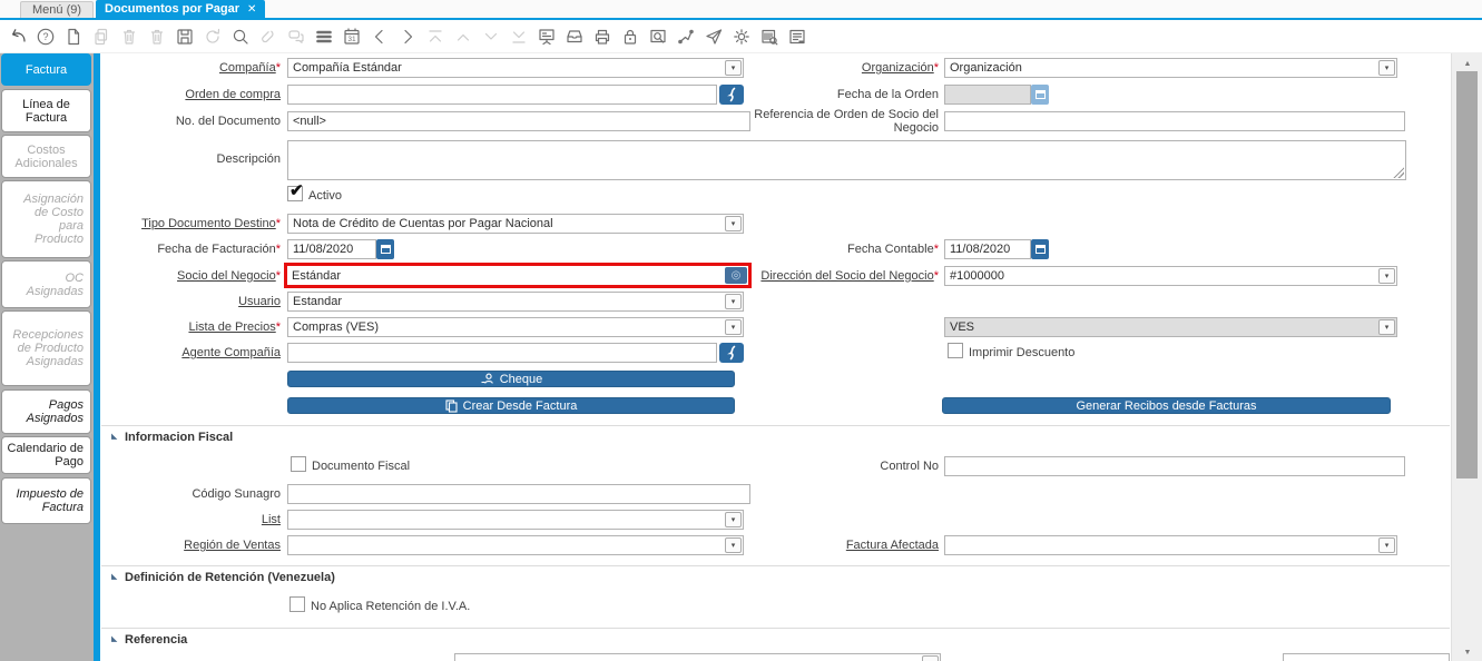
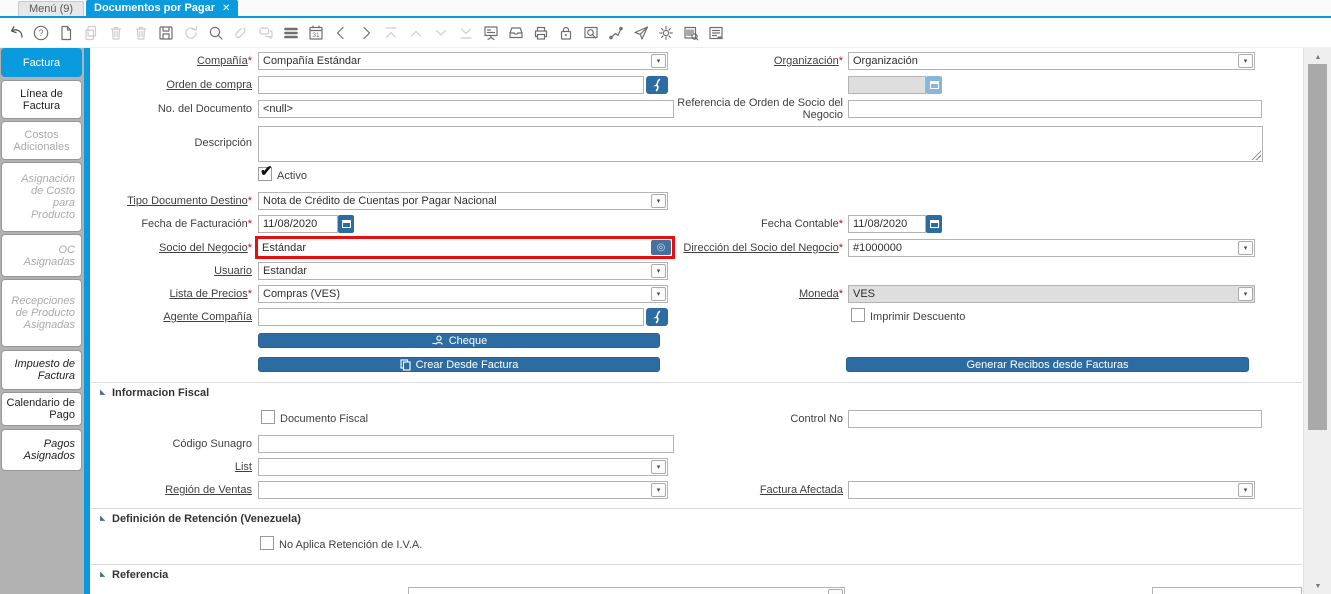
  Menú (9)
  Documentos por Pagar
  ✕
  ?
  Factura
  Línea de Factura
  Costos Adicionales
  Asignación de Costo para Producto
  OC Asignadas
  Recepciones de Producto Asignadas
- Pagos Asignados
+ Impuesto de Factura
  Calendario de Pago
- Impuesto de Factura
+ Pagos Asignados
  Compañía*
  Compañía Estándar
  Organización*
  Organización
  Orden de compra
- Fecha de la Orden
  No. del Documento
  <null>
  Referencia de Orden de Socio del Negocio
  Descripción
  ✔
  Activo
  Tipo Documento Destino*
  Nota de Crédito de Cuentas por Pagar Nacional
  Fecha de Facturación*
  11/08/2020
  Fecha Contable*
  11/08/2020
  Socio del Negocio*
  Estándar
  ◎
  Dirección del Socio del Negocio*
  #1000000
  Usuario
  Estandar
  Lista de Precios*
  Compras (VES)
+ Moneda*
  VES
  Agente Compañía
  Imprimir Descuento
  Cheque
  Crear Desde Factura
  Generar Recibos desde Facturas
  Informacion Fiscal
  Documento Fiscal
  Control No
  Código Sunagro
  List
  Región de Ventas
  Factura Afectada
  Definición de Retención (Venezuela)
  No Aplica Retención de I.V.A.
  Referencia
